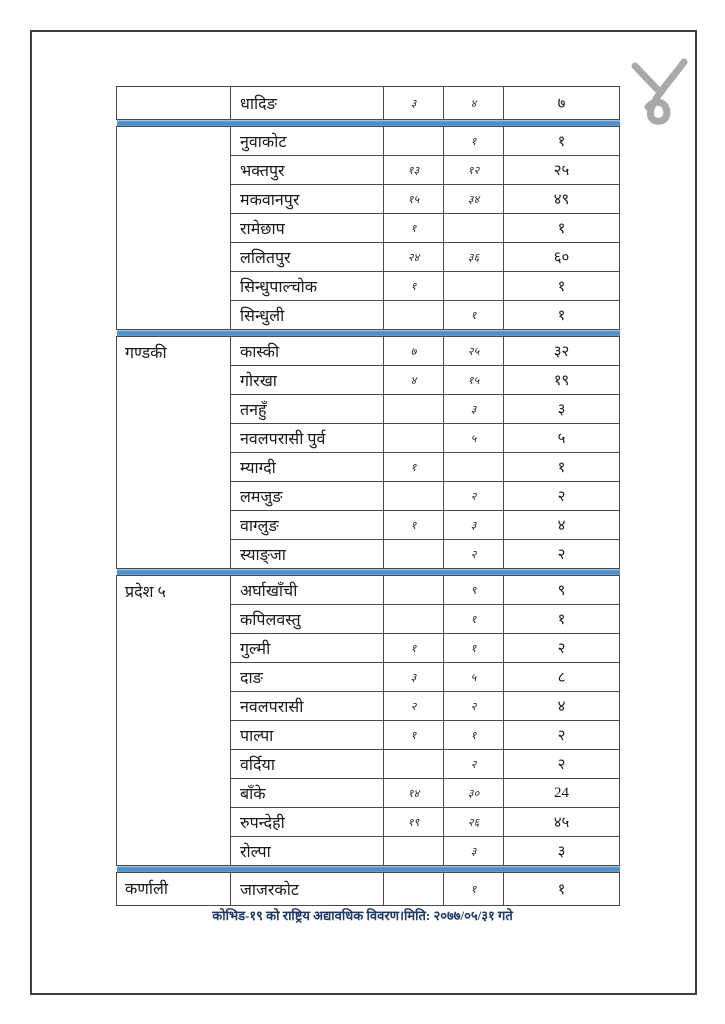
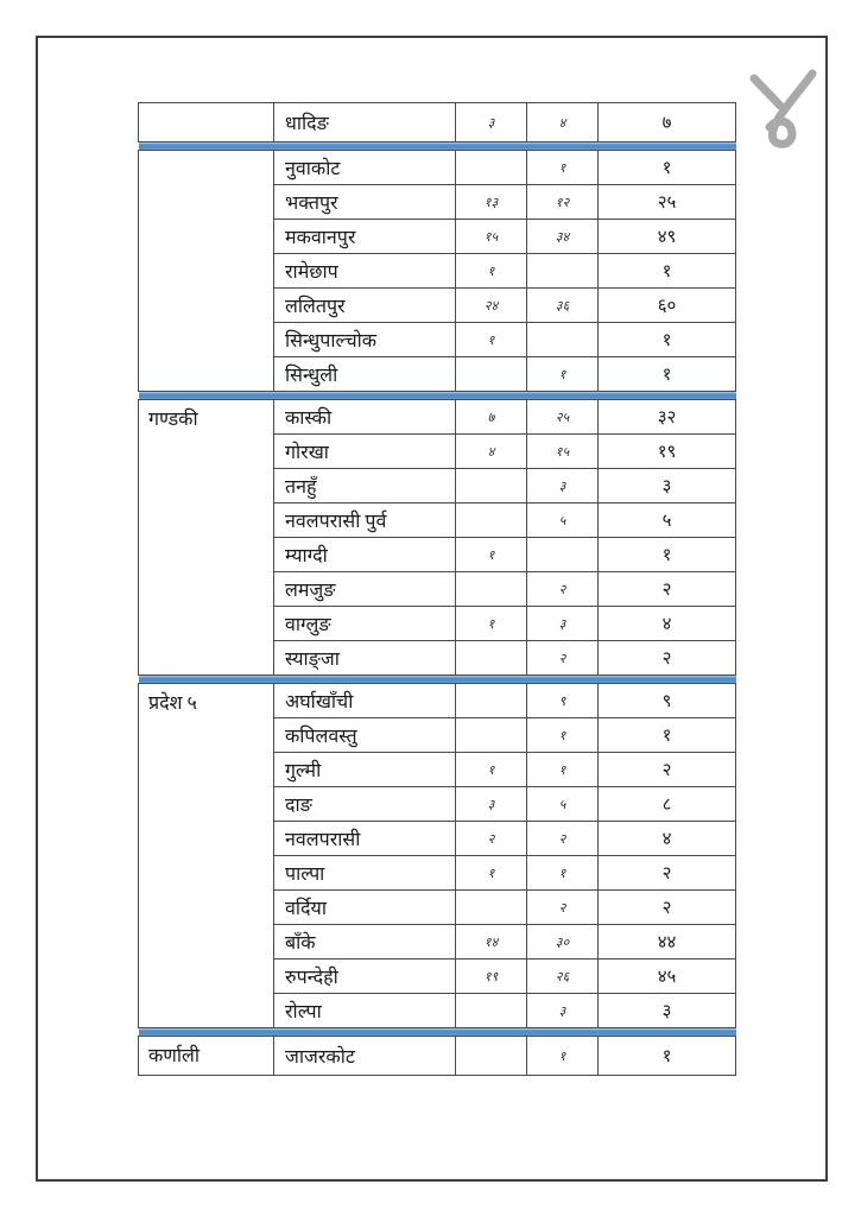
  	धादिङ	३	४	७
  	नुवाकोट		१	१
  भक्तपुर	१३	१२	२५
  मकवानपुर	१५	३४	४९
  रामेछाप	१		१
  ललितपुर	२४	३६	६०
  सिन्धुपाल्चोक	१		१
  सिन्धुली		१	१
  गण्डकी	कास्की	७	२५	३२
  गोरखा	४	१५	१९
  तनहुँ		३	३
  नवलपरासी पुर्व		५	५
  म्याग्दी	१		१
  लमजुङ		२	२
  वाग्लुङ	१	३	४
  स्याङ्जा		२	२
  प्रदेश ५	अर्घाखाँची		९	९
  कपिलवस्तु		१	१
  गुल्मी	१	१	२
  दाङ	३	५	८
  नवलपरासी	२	२	४
  पाल्पा	१	१	२
  वर्दिया		२	२
- बाँके	१४	३०	24
+ बाँके	१४	३०	४४
  रुपन्देही	१९	२६	४५
  रोल्पा		३	३
  कर्णाली	जाजरकोट		१	१
- कोभिड-१९ को राष्ट्रिय अद्यावधिक विवरण।मिति: २०७७/०५/३१ गते
